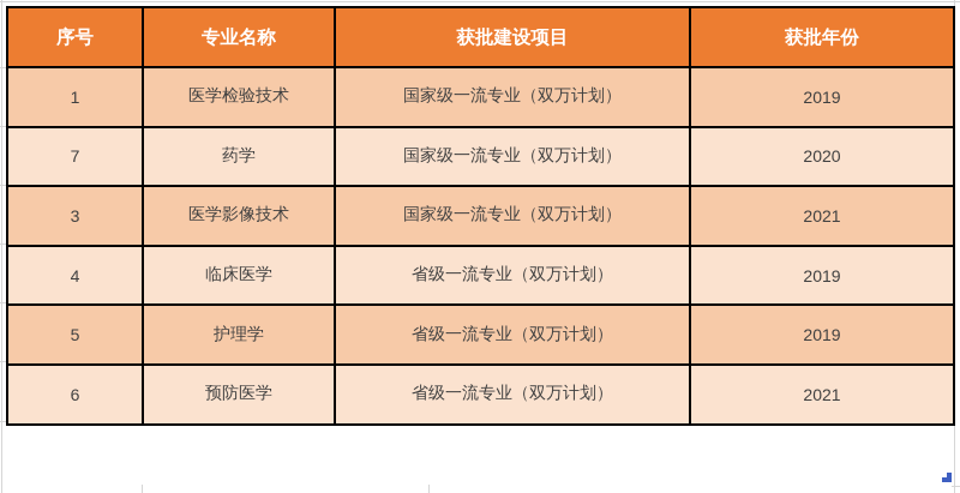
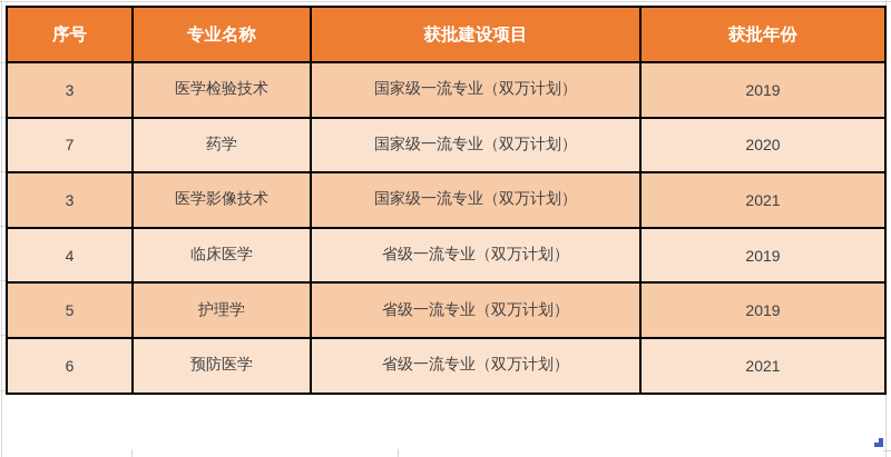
  序号	专业名称	获批建设项目	获批年份
- 1	医学检验技术	国家级一流专业（双万计划）	2019
+ 3	医学检验技术	国家级一流专业（双万计划）	2019
  7	药学	国家级一流专业（双万计划）	2020
  3	医学影像技术	国家级一流专业（双万计划）	2021
  4	临床医学	省级一流专业（双万计划）	2019
  5	护理学	省级一流专业（双万计划）	2019
  6	预防医学	省级一流专业（双万计划）	2021
